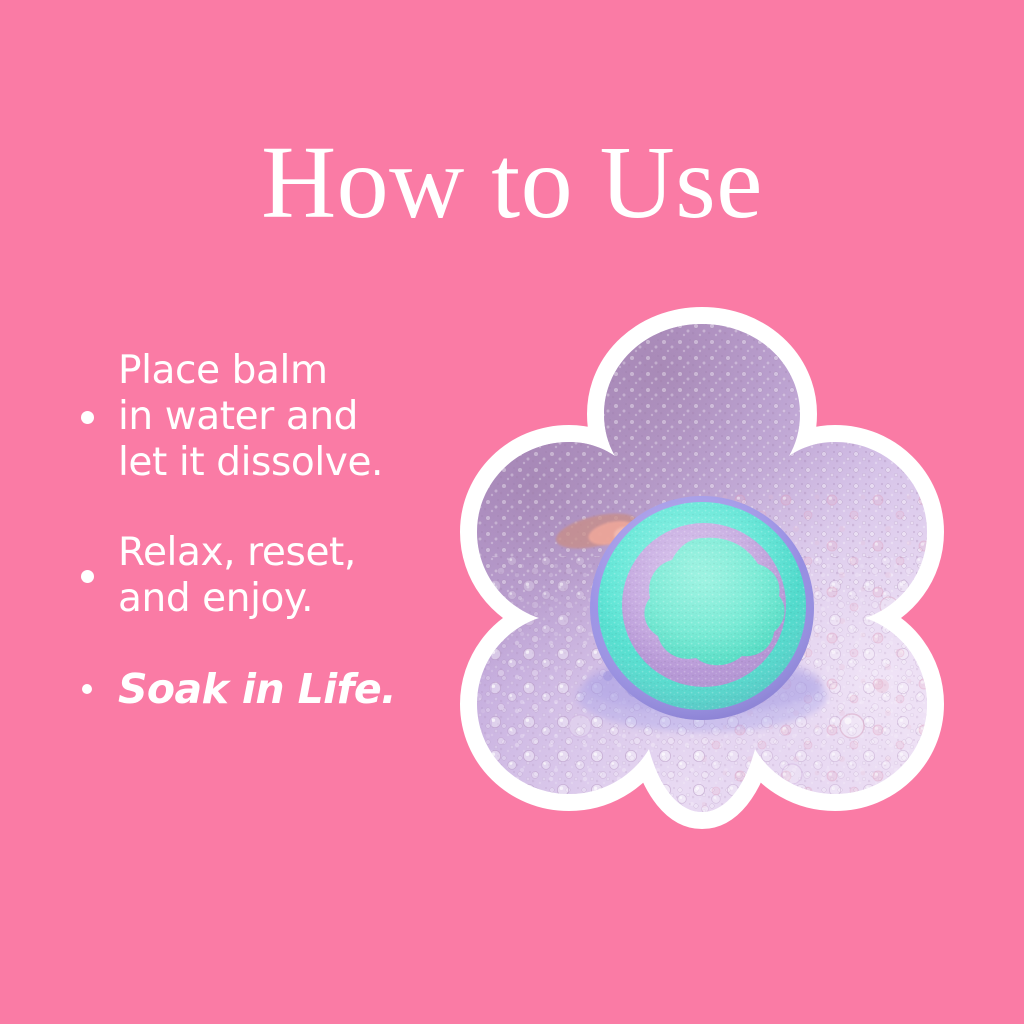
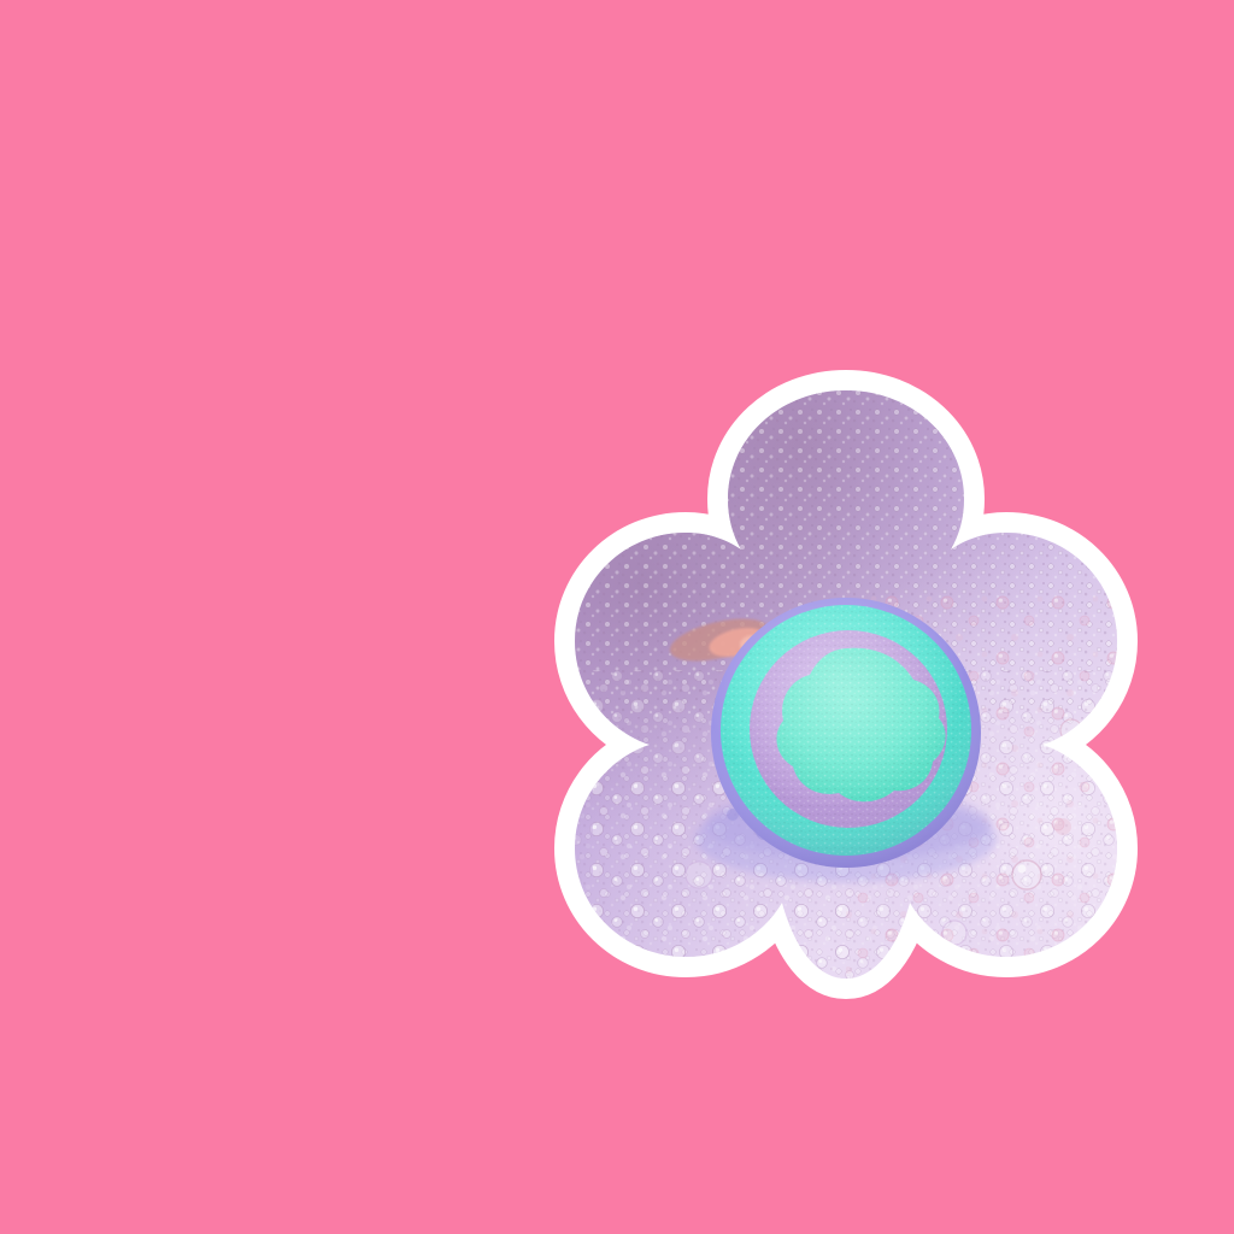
- How to Use
- Place balm
- in water and
- let it dissolve.
- Relax, reset,
- and enjoy.
- Soak in Life.
